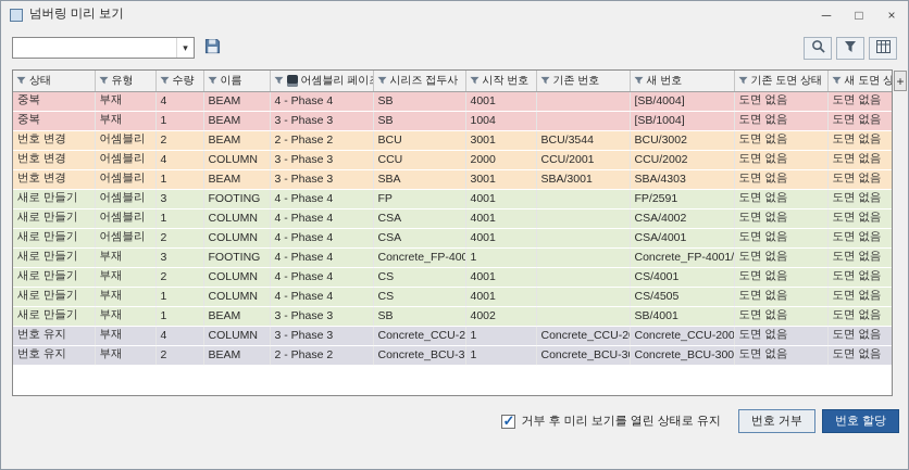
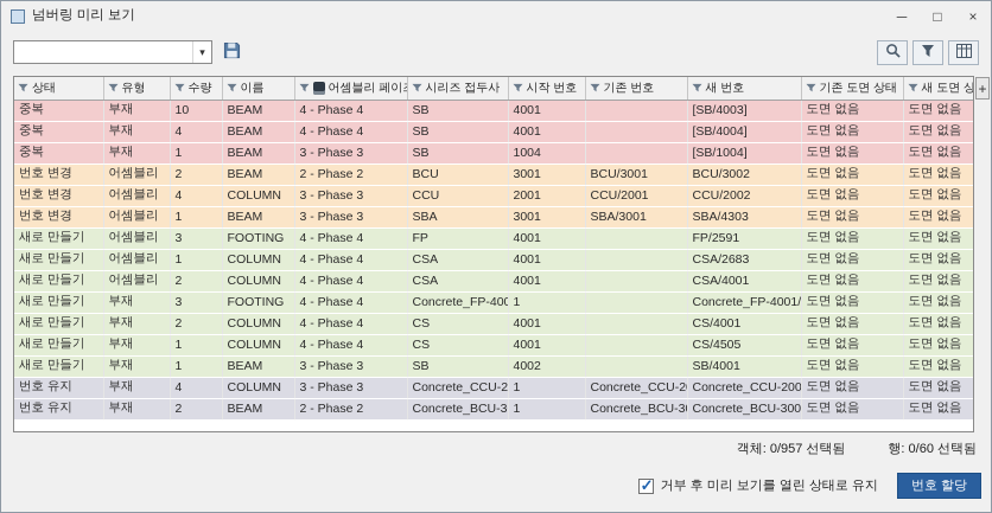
  넘버링 미리 보기
  ─
  □
  ×
  ▾
  상태	유형	수량	이름	어셈블리 페이	시리즈 접두사	시작 번호	기존 번호	새 번호	기존 도면 상태	새 도면 상
+ 중복	부재	10	BEAM	4 - Phase 4	SB	4001		[SB/4003]	도면 없음	도면 없음
  중복	부재	4	BEAM	4 - Phase 4	SB	4001		[SB/4004]	도면 없음	도면 없음
  중복	부재	1	BEAM	3 - Phase 3	SB	1004		[SB/1004]	도면 없음	도면 없음
- 번호 변경	어셈블리	2	BEAM	2 - Phase 2	BCU	3001	BCU/3544	BCU/3002	도면 없음	도면 없음
+ 번호 변경	어셈블리	2	BEAM	2 - Phase 2	BCU	3001	BCU/3001	BCU/3002	도면 없음	도면 없음
- 번호 변경	어셈블리	4	COLUMN	3 - Phase 3	CCU	2000	CCU/2001	CCU/2002	도면 없음	도면 없음
+ 번호 변경	어셈블리	4	COLUMN	3 - Phase 3	CCU	2001	CCU/2001	CCU/2002	도면 없음	도면 없음
  번호 변경	어셈블리	1	BEAM	3 - Phase 3	SBA	3001	SBA/3001	SBA/4303	도면 없음	도면 없음
  새로 만들기	어셈블리	3	FOOTING	4 - Phase 4	FP	4001		FP/2591	도면 없음	도면 없음
- 새로 만들기	어셈블리	1	COLUMN	4 - Phase 4	CSA	4001		CSA/4002	도면 없음	도면 없음
+ 새로 만들기	어셈블리	1	COLUMN	4 - Phase 4	CSA	4001		CSA/2683	도면 없음	도면 없음
  새로 만들기	어셈블리	2	COLUMN	4 - Phase 4	CSA	4001		CSA/4001	도면 없음	도면 없음
  새로 만들기	부재	3	FOOTING	4 - Phase 4	Concrete_FP-400	1		Concrete_FP-4001/	도면 없음	도면 없음
  새로 만들기	부재	2	COLUMN	4 - Phase 4	CS	4001		CS/4001	도면 없음	도면 없음
  새로 만들기	부재	1	COLUMN	4 - Phase 4	CS	4001		CS/4505	도면 없음	도면 없음
  새로 만들기	부재	1	BEAM	3 - Phase 3	SB	4002		SB/4001	도면 없음	도면 없음
  번호 유지	부재	4	COLUMN	3 - Phase 3	Concrete_CCU-2	1	Concrete_CCU-2	Concrete_CCU-200	도면 없음	도면 없음
  번호 유지	부재	2	BEAM	2 - Phase 2	Concrete_BCU-3	1	Concrete_BCU-3	Concrete_BCU-300	도면 없음	도면 없음
  +
+ 객체: 0/957 선택됨
+ 행: 0/60 선택됨
  거부 후 미리 보기를 열린 상태로 유지
- 번호 거부
  번호 할당
